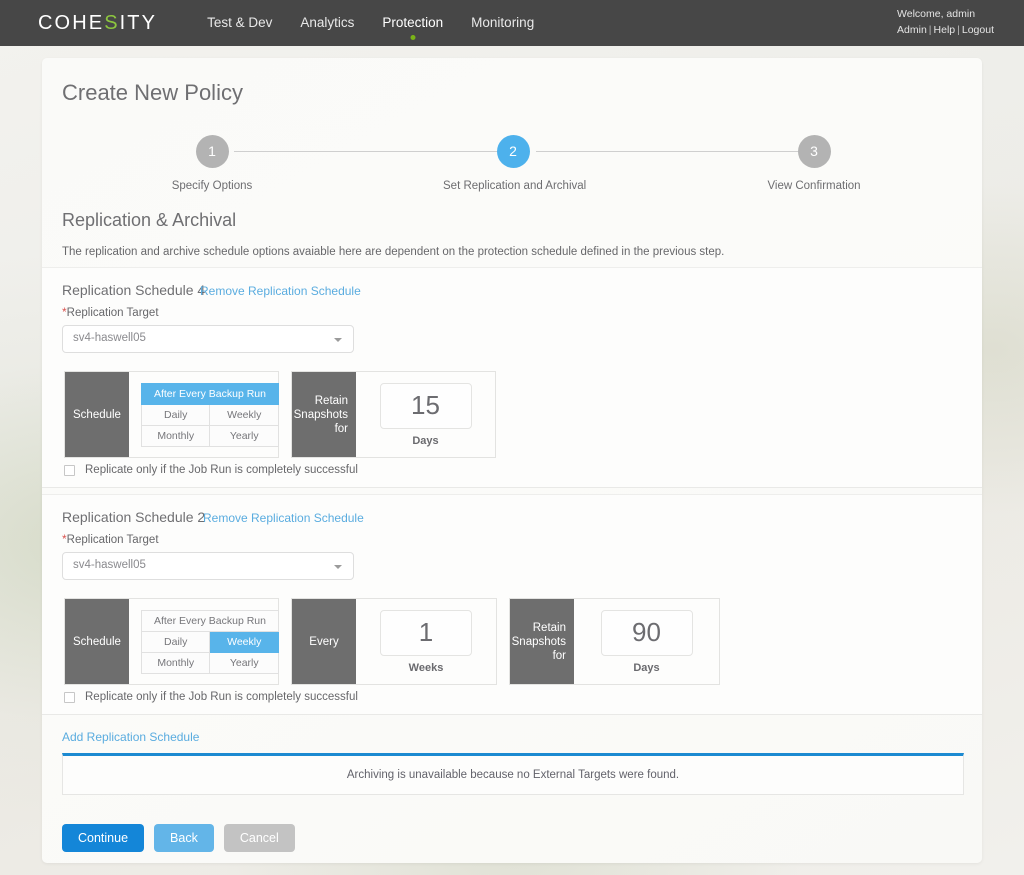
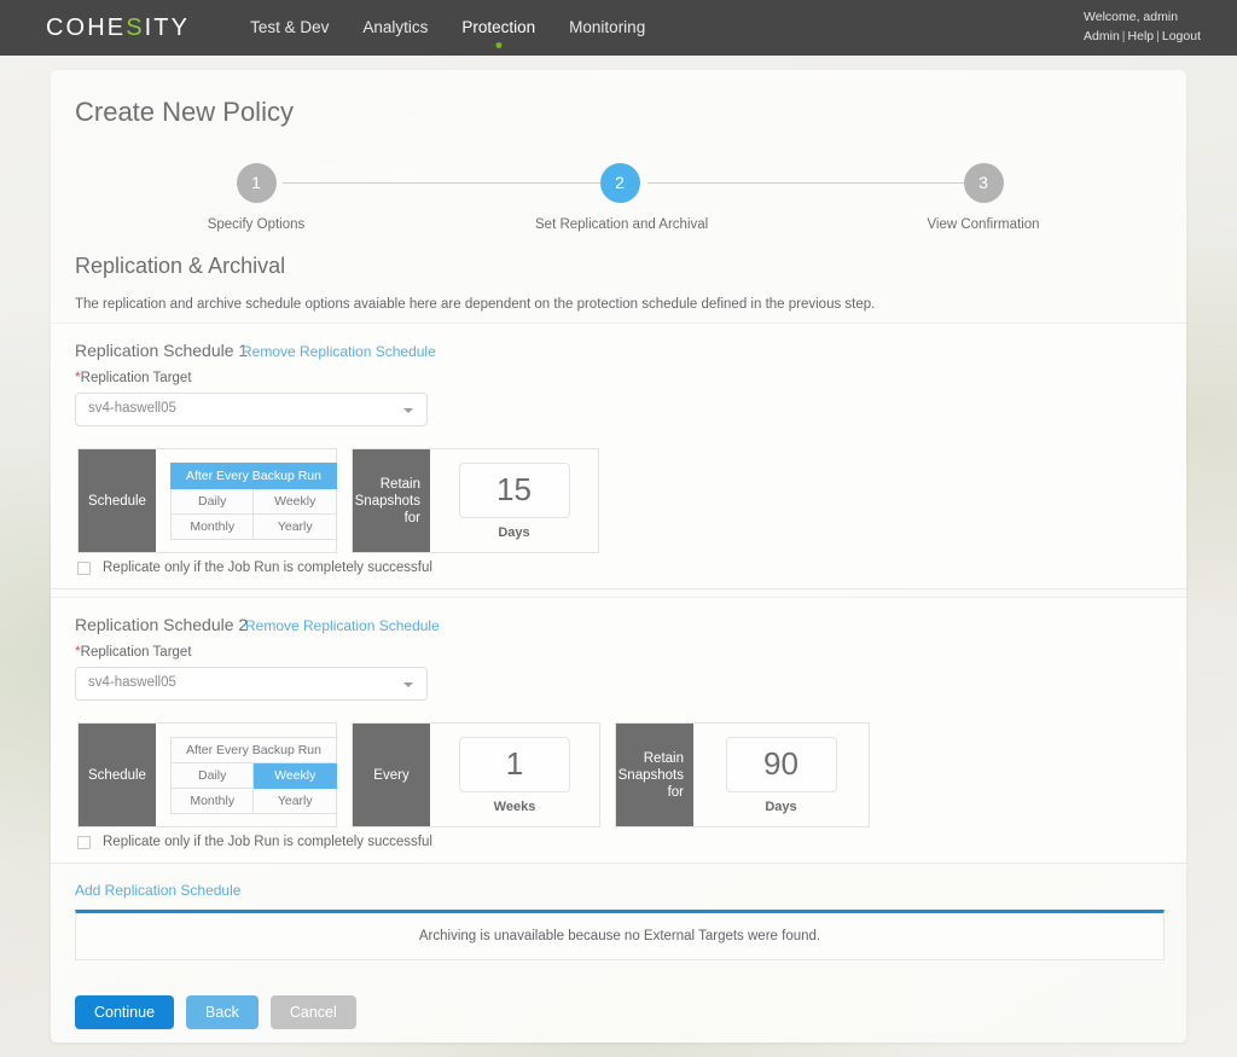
  COHESITY
  Test & Dev
  Analytics
  Protection
  Monitoring
  Welcome, admin
  Admin | Help | Logout
  Create New Policy
  1
  Specify Options
  2
  Set Replication and Archival
  3
  View Confirmation
  Replication & Archival
  The replication and archive schedule options avaiable here are dependent on the protection schedule defined in the previous step.
- Replication Schedule 4
+ Replication Schedule 1
  Remove Replication Schedule
  *Replication Target
  sv4-haswell05
  Schedule
  After Every Backup Run
  Daily
  Weekly
  Monthly
  Yearly
  Retain Snapshots for
  15
  Days
  Replicate only if the Job Run is completely successful
  Replication Schedule 2
  Remove Replication Schedule
  *Replication Target
  sv4-haswell05
  Schedule
  After Every Backup Run
  Daily
  Weekly
  Monthly
  Yearly
  Every
  1
  Weeks
  Retain Snapshots for
  90
  Days
  Replicate only if the Job Run is completely successful
  Add Replication Schedule
  Archiving is unavailable because no External Targets were found.
  Continue
  Back
  Cancel
